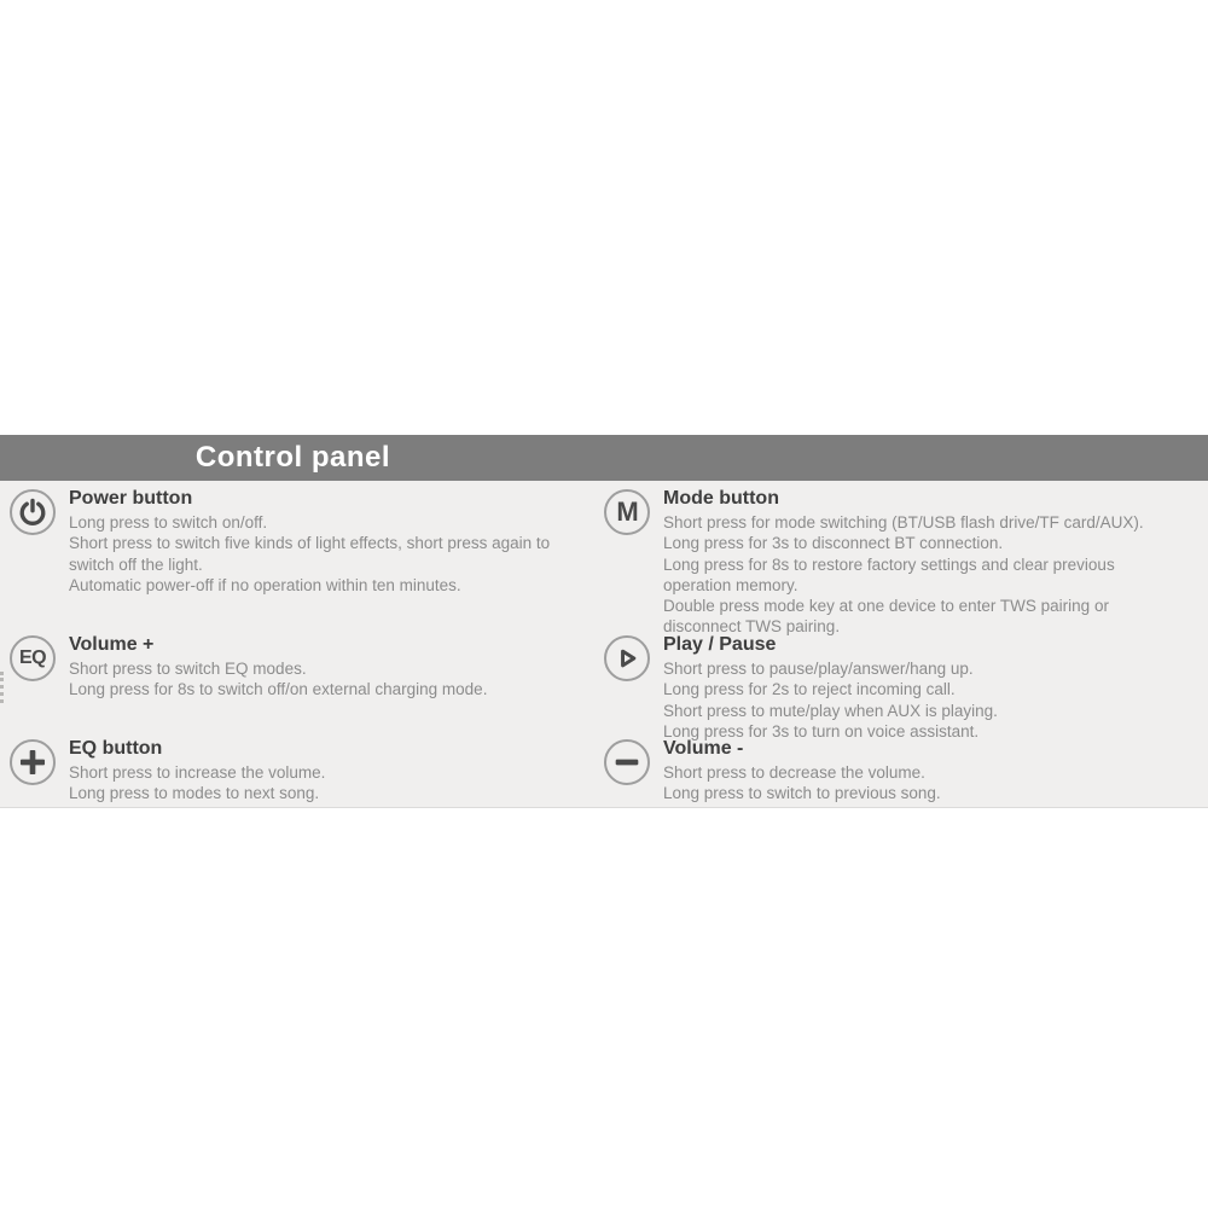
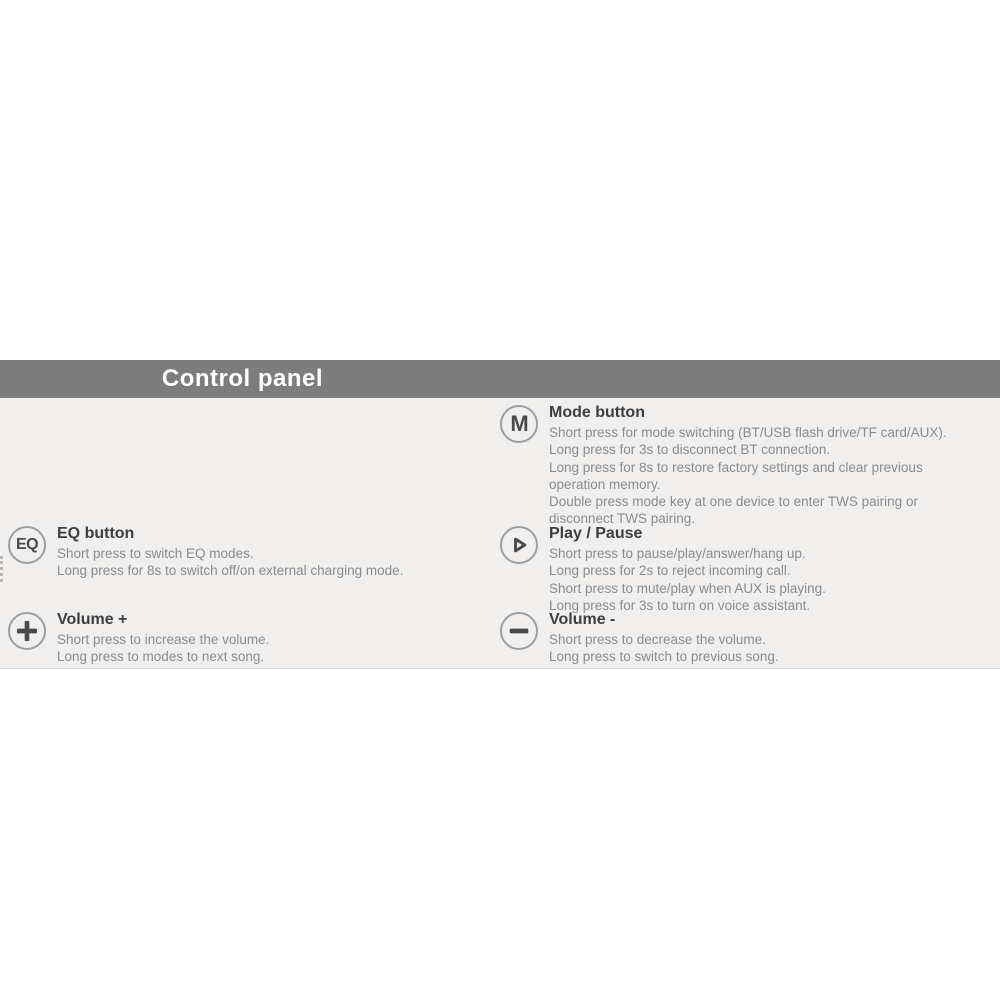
  Control panel
- Power button
- Long press to switch on/off.
- Short press to switch five kinds of light effects, short press again to switch off the light.
- Automatic power-off if no operation within ten minutes.
  EQ
- Volume +
+ EQ button
  Short press to switch EQ modes.
  Long press for 8s to switch off/on external charging mode.
- EQ button
+ Volume +
  Short press to increase the volume.
  Long press to modes to next song.
  M
  Mode button
  Short press for mode switching (BT/USB flash drive/TF card/AUX).
  Long press for 3s to disconnect BT connection.
  Long press for 8s to restore factory settings and clear previous operation memory.
  Double press mode key at one device to enter TWS pairing or disconnect TWS pairing.
  Play / Pause
  Short press to pause/play/answer/hang up.
  Long press for 2s to reject incoming call.
  Short press to mute/play when AUX is playing.
  Long press for 3s to turn on voice assistant.
  Volume -
  Short press to decrease the volume.
  Long press to switch to previous song.
